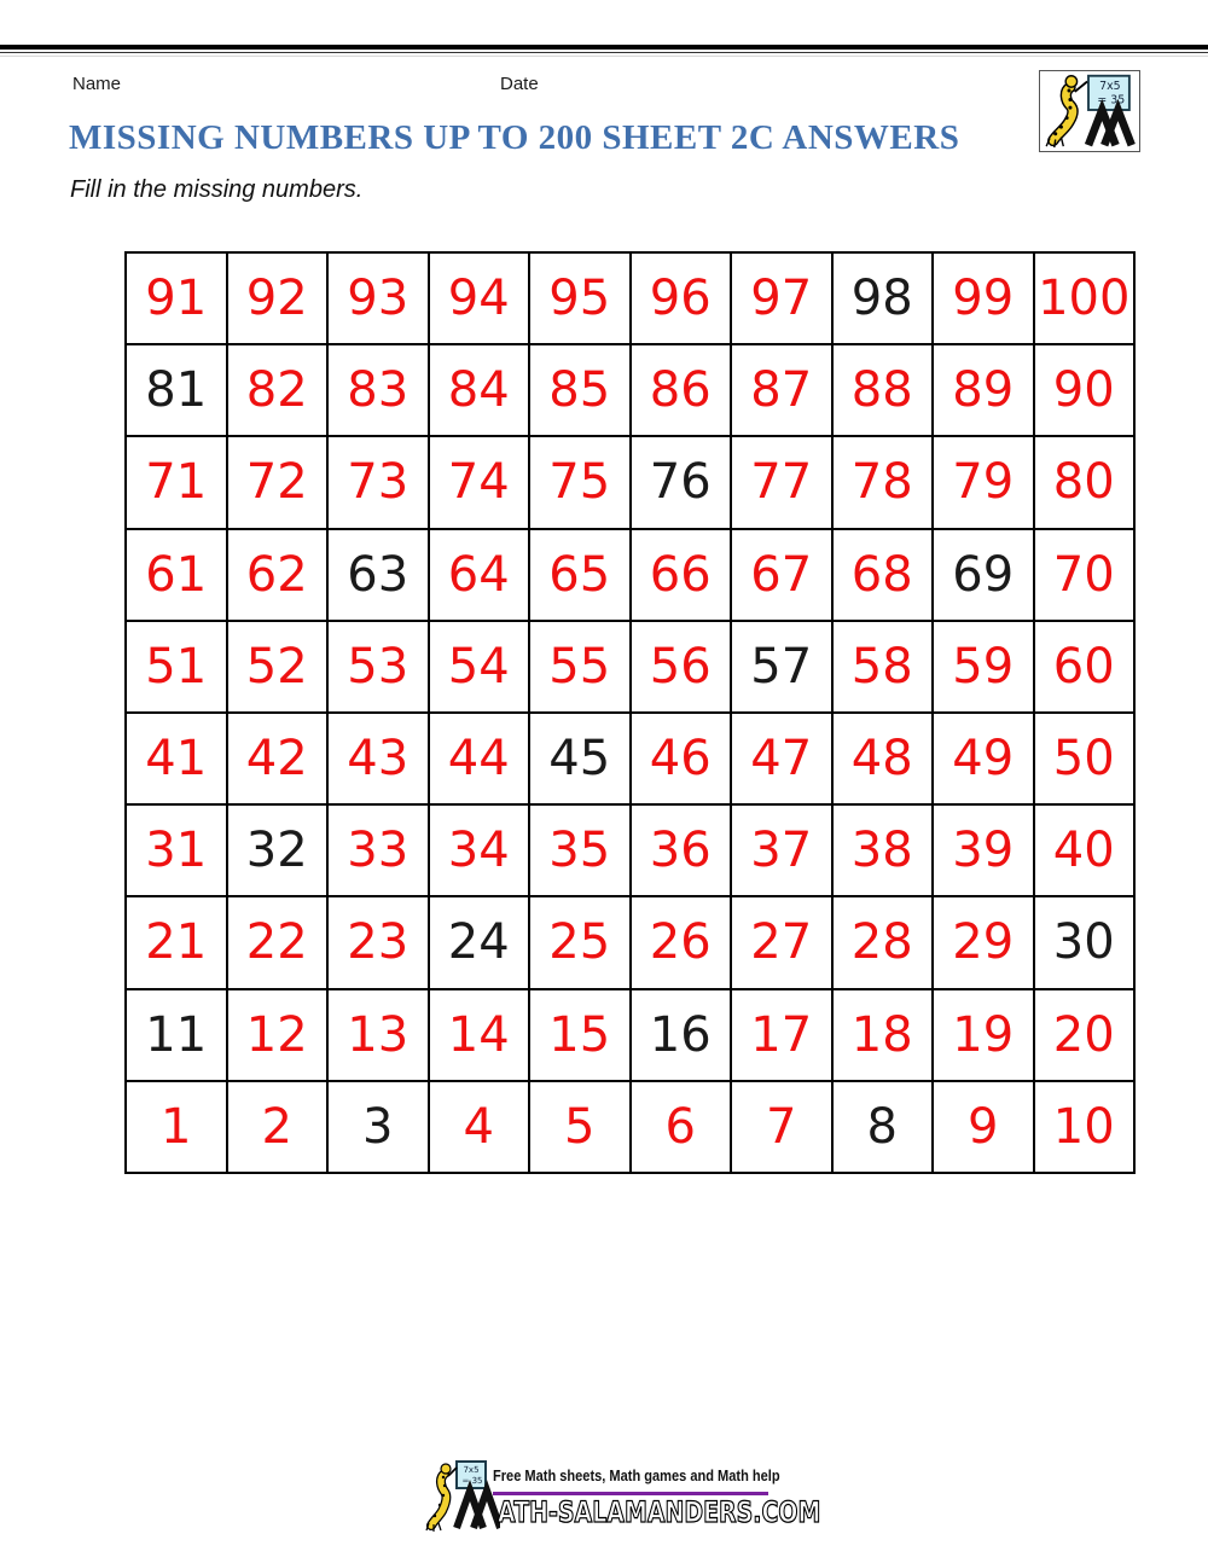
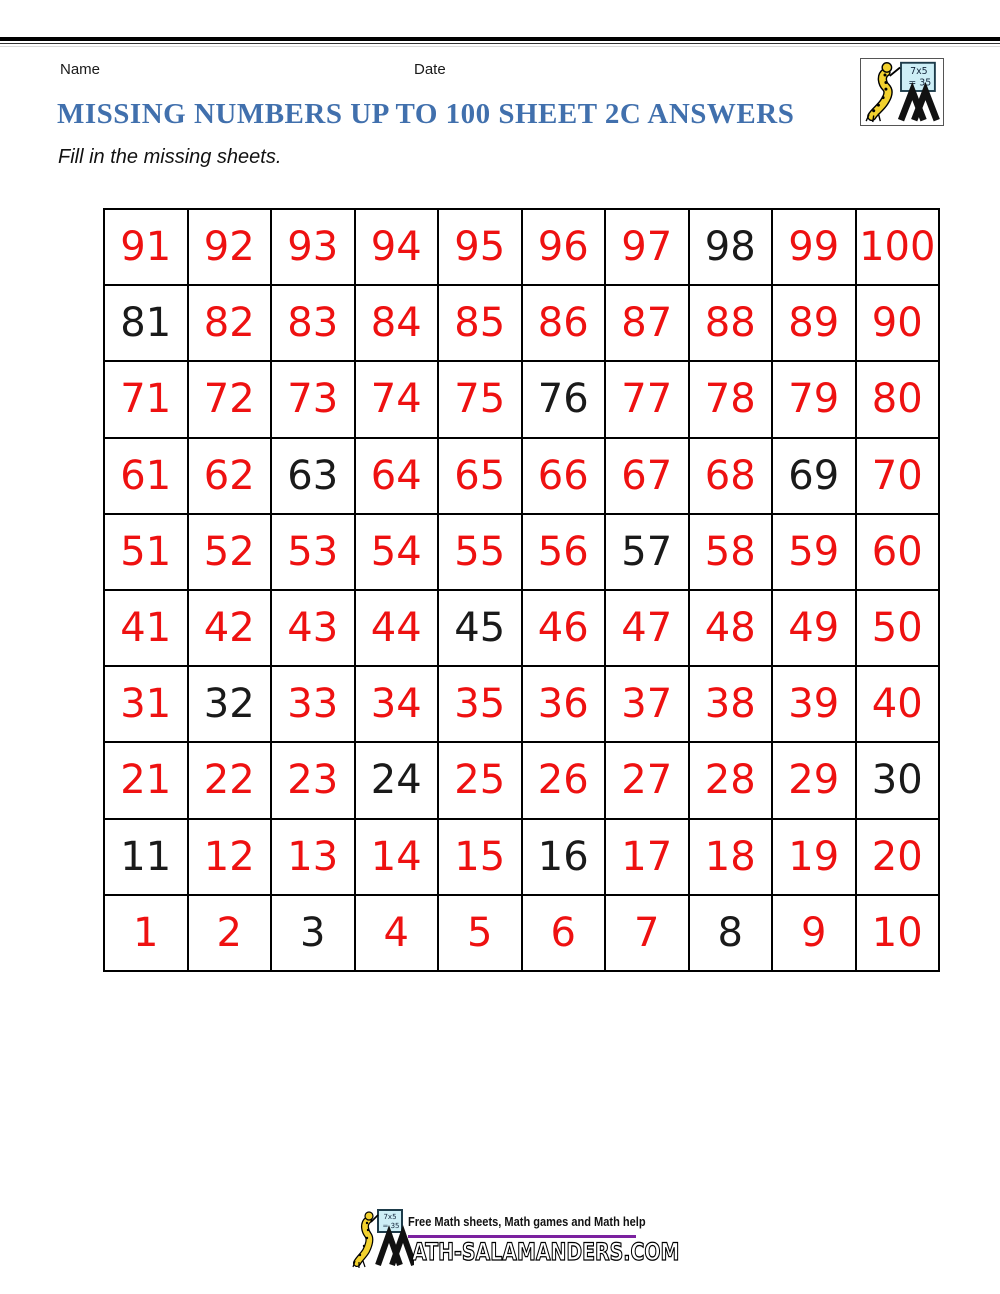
  Name
  Date
  7x5
- MISSING NUMBERS UP TO 200 SHEET 2C ANSWERS
+ MISSING NUMBERS UP TO 100 SHEET 2C ANSWERS
- Fill in the missing numbers.
+ Fill in the missing sheets.
  91	92	93	94	95	96	97	98	99	100
  81	82	83	84	85	86	87	88	89	90
  71	72	73	74	75	76	77	78	79	80
  61	62	63	64	65	66	67	68	69	70
  51	52	53	54	55	56	57	58	59	60
  41	42	43	44	45	46	47	48	49	50
  31	32	33	34	35	36	37	38	39	40
  21	22	23	24	25	26	27	28	29	30
  11	12	13	14	15	16	17	18	19	20
  1	2	3	4	5	6	7	8	9	10
  7x5
  = 35
  Free Math sheets, Math games and Math help
  ATH-SALAMANDERS.COM
